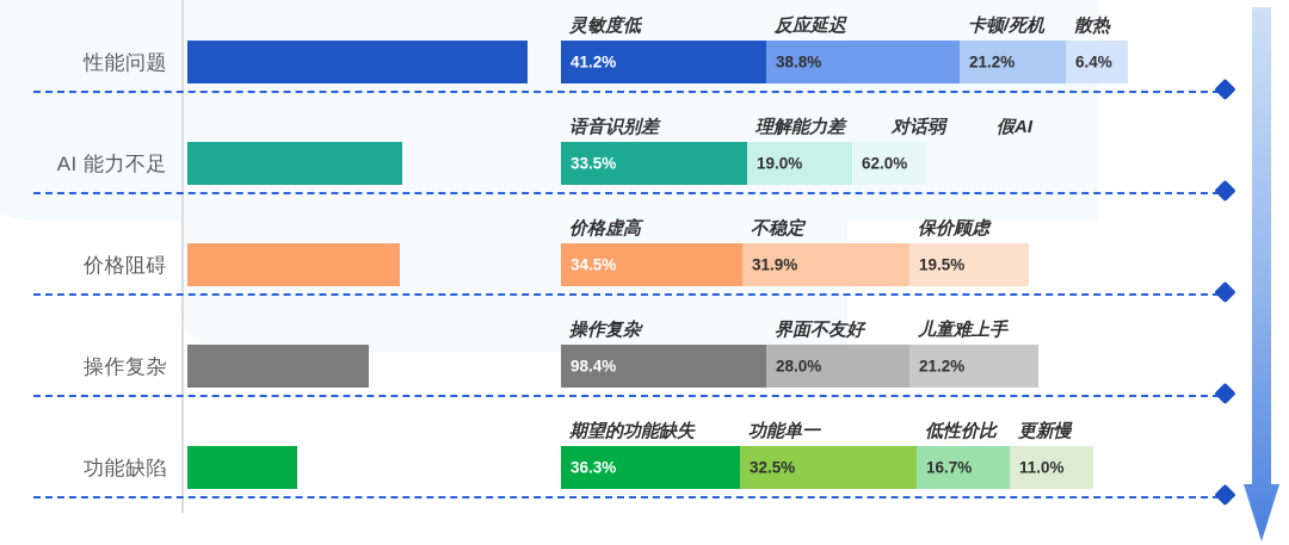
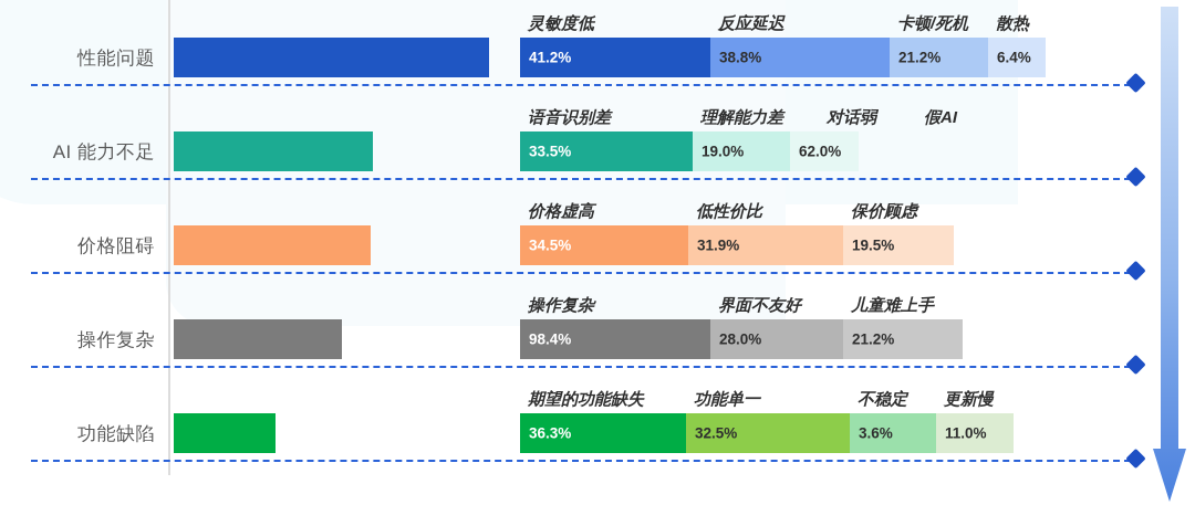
  性能问题
  灵敏度低
  反应延迟
  卡顿/死机
  散热
  41.2%
  38.8%
  21.2%
  6.4%
  AI 能力不足
  语音识别差
  理解能力差
  对话弱
  假AI
  33.5%
  19.0%
  62.0%
  价格阻碍
  价格虚高
- 不稳定
+ 低性价比
  保价顾虑
  34.5%
  31.9%
  19.5%
  操作复杂
  操作复杂
  界面不友好
  儿童难上手
  98.4%
  28.0%
  21.2%
  功能缺陷
  期望的功能缺失
  功能单一
- 低性价比
+ 不稳定
  更新慢
  36.3%
  32.5%
- 16.7%
+ 3.6%
  11.0%
